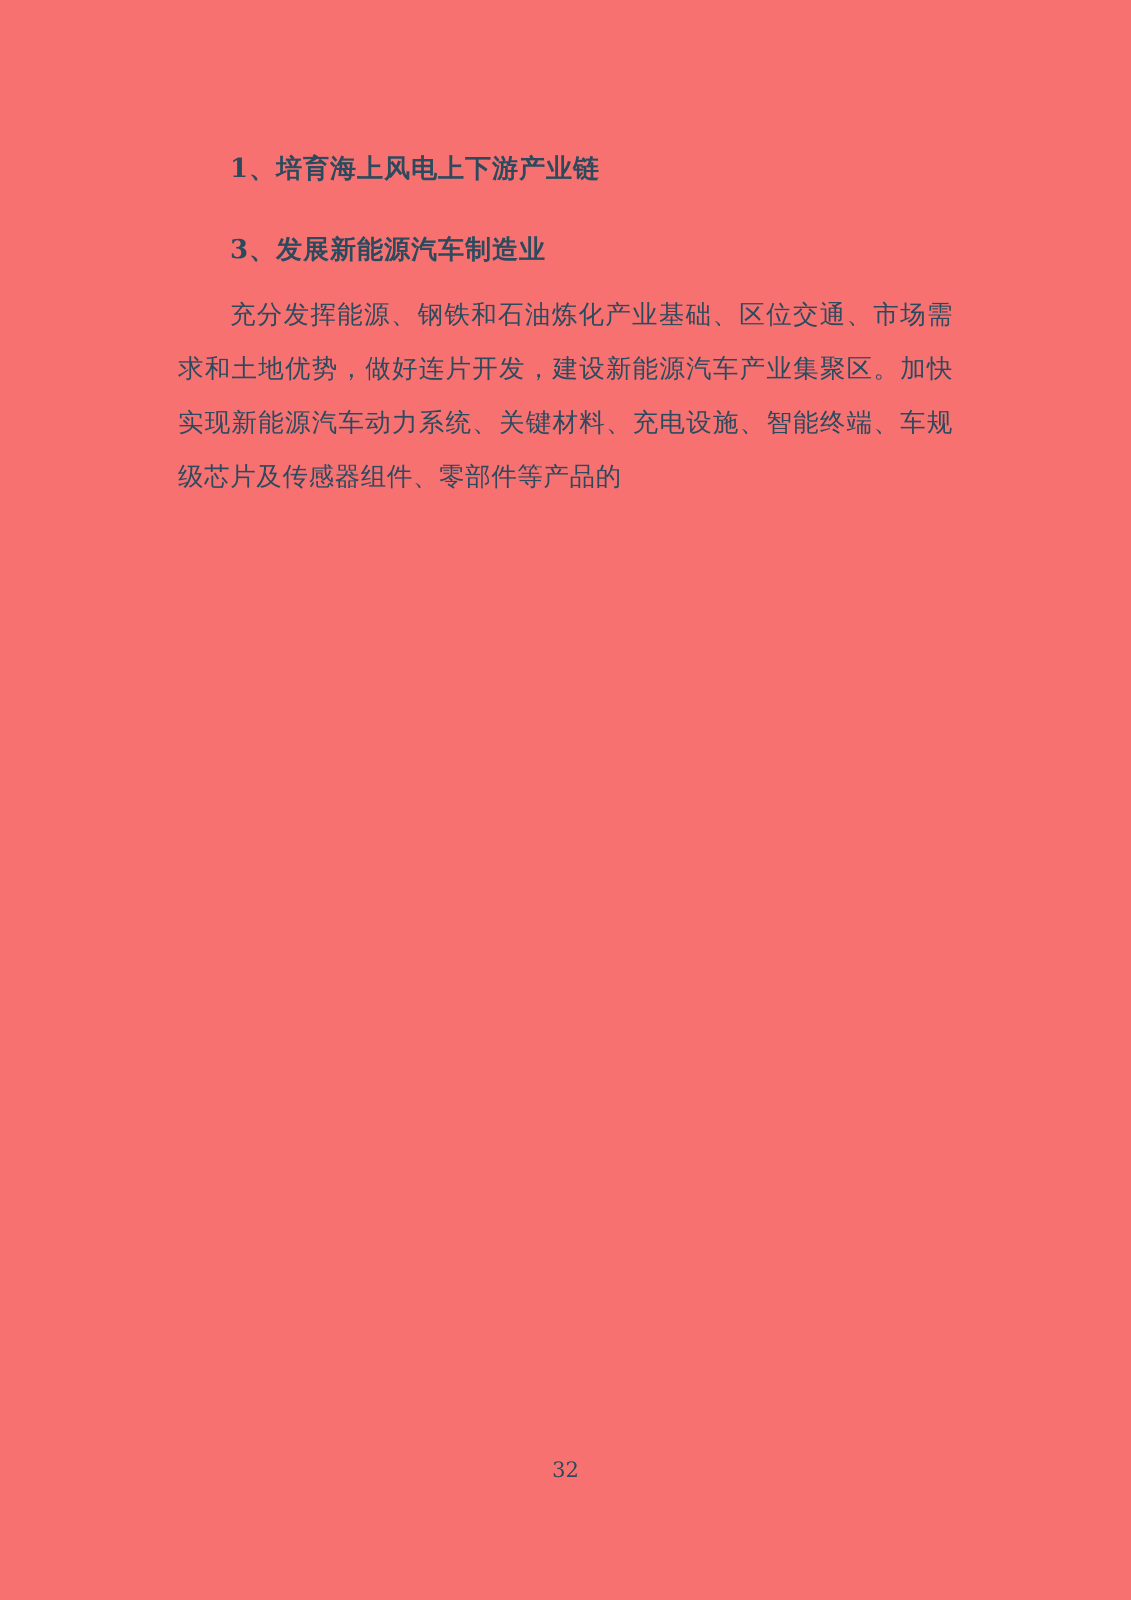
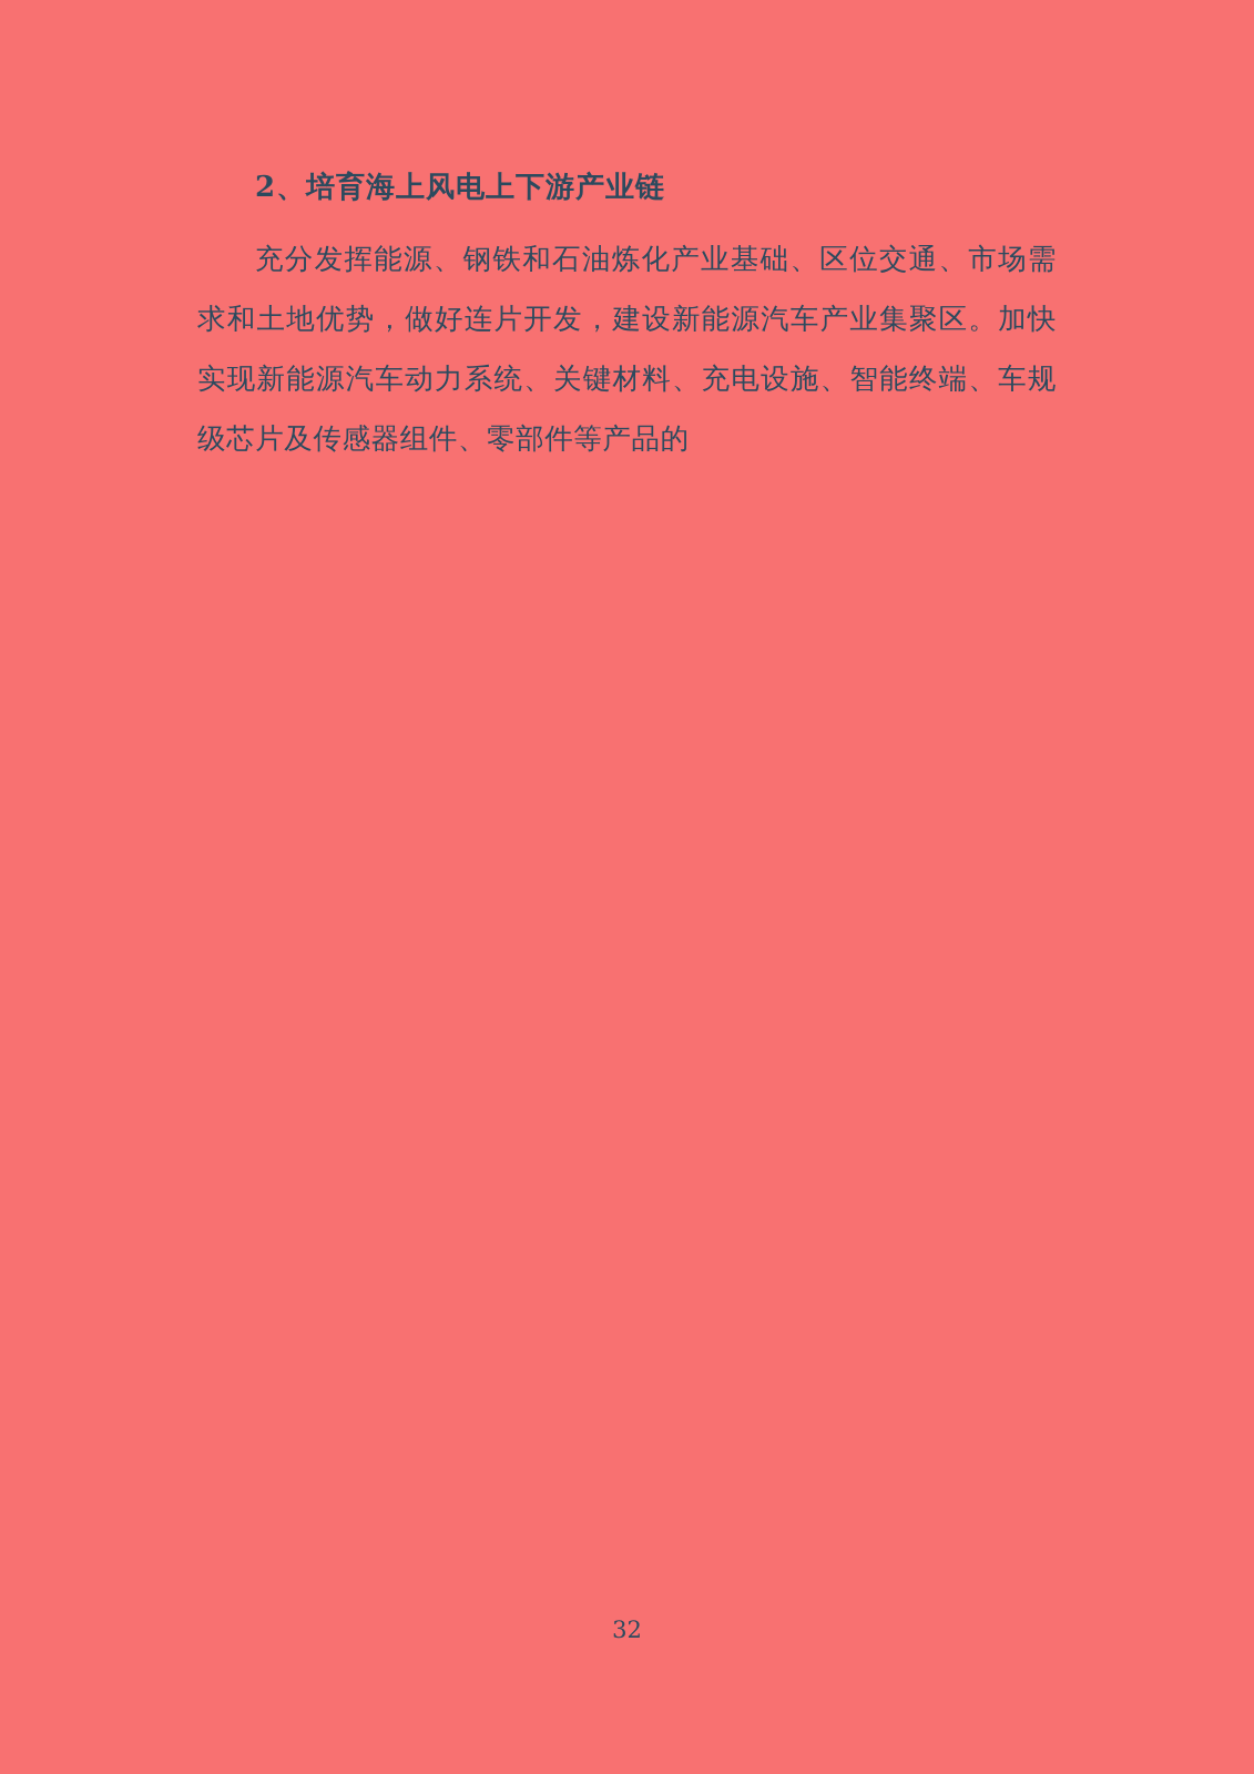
- 1、培育海上风电上下游产业链
+ 2、培育海上风电上下游产业链
- 3、发展新能源汽车制造业
  充分发挥能源、钢铁和石油炼化产业基础、区位交通、市场需求和土地优势，做好连片开发，建设新能源汽车产业集聚区。加快实现新能源汽车动力系统、关键材料、充电设施、智能终端、车规级芯片及传感器组件、零部件等产品的
  32
